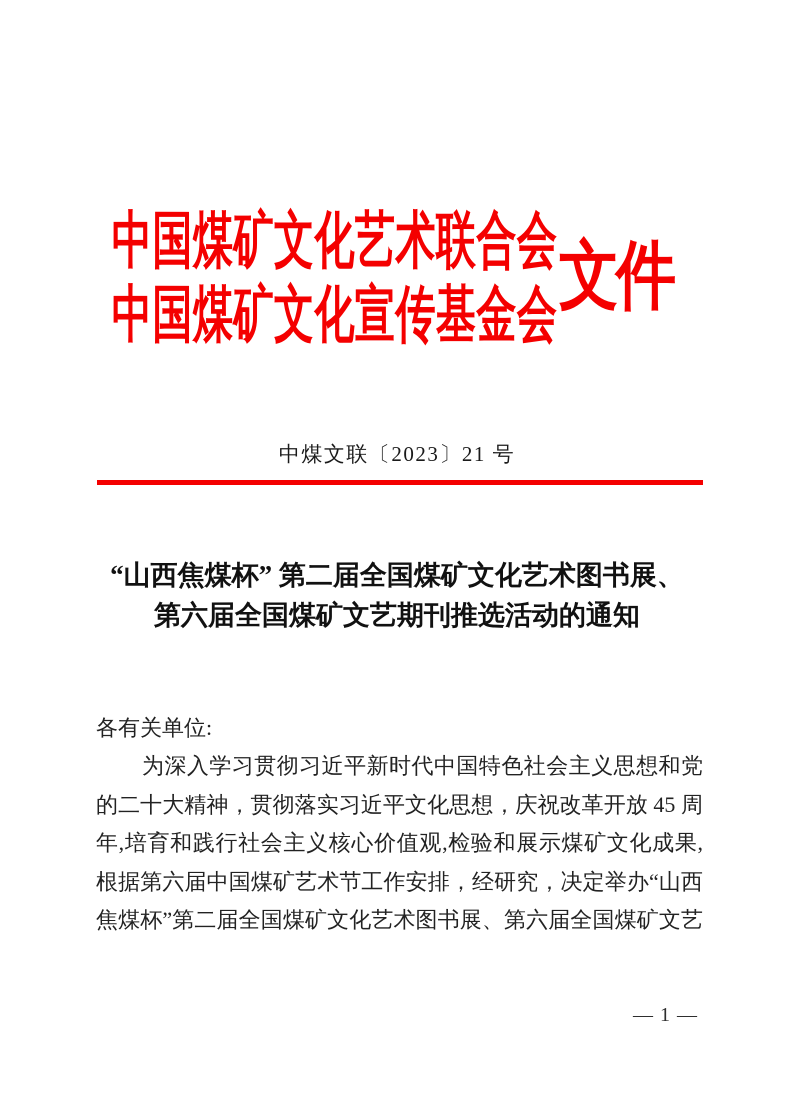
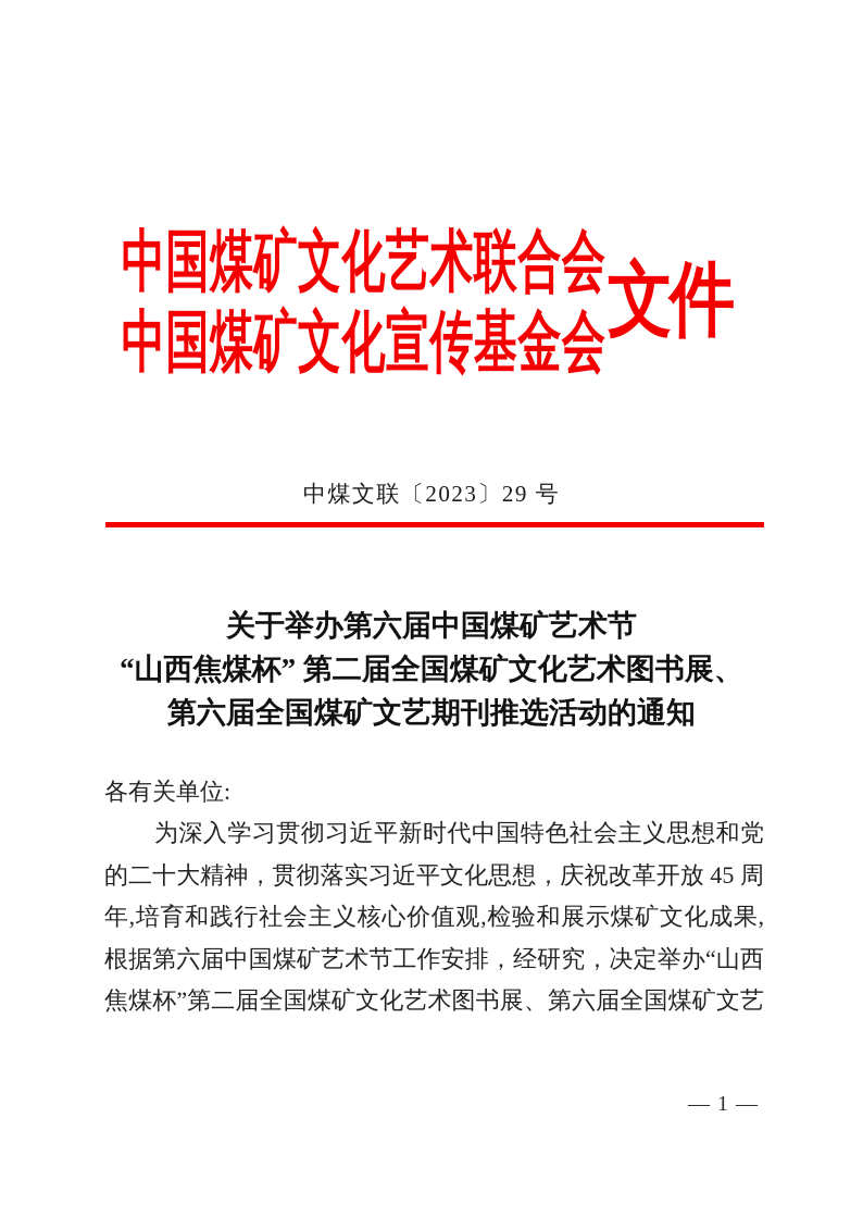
  中国煤矿文化艺术联合会
  中国煤矿文化宣传基金会
  文件
- 中煤文联〔2023〕21 号
+ 中煤文联〔2023〕29 号
+ 关于举办第六届中国煤矿艺术节
  “山西焦煤杯” 第二届全国煤矿文化艺术图书展、
  第六届全国煤矿文艺期刊推选活动的通知
  各有关单位:
  为深入学习贯彻习近平新时代中国特色社会主义思想和党
  的二十大精神，贯彻落实习近平文化思想，庆祝改革开放 45 周
  年,培育和践行社会主义核心价值观,检验和展示煤矿文化成果,
  根据第六届中国煤矿艺术节工作安排，经研究，决定举办“山西
  焦煤杯”第二届全国煤矿文化艺术图书展、第六届全国煤矿文艺
  — 1 —
